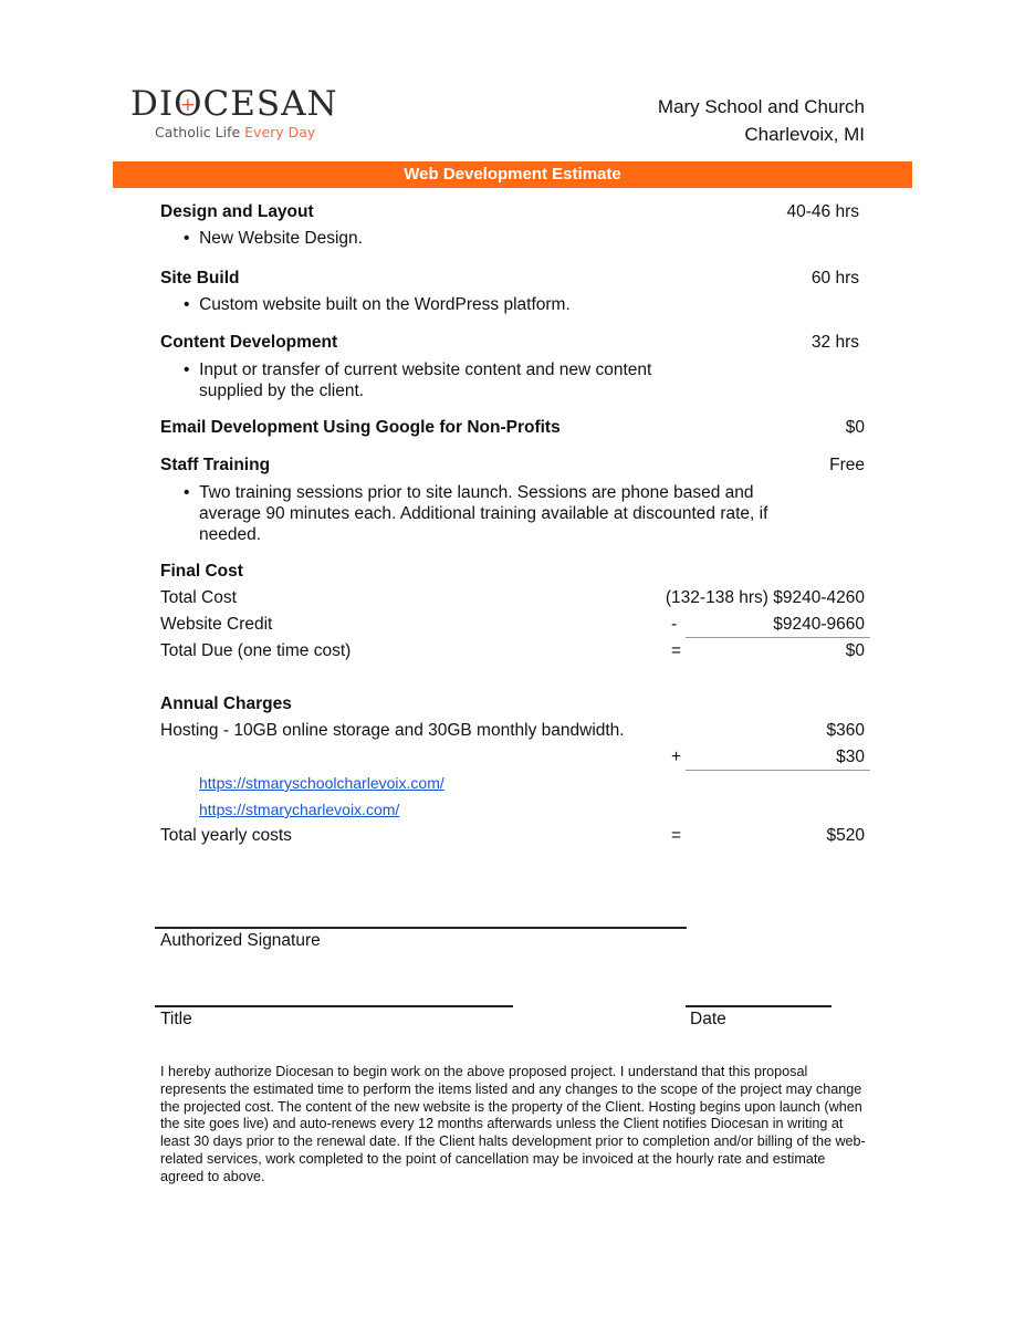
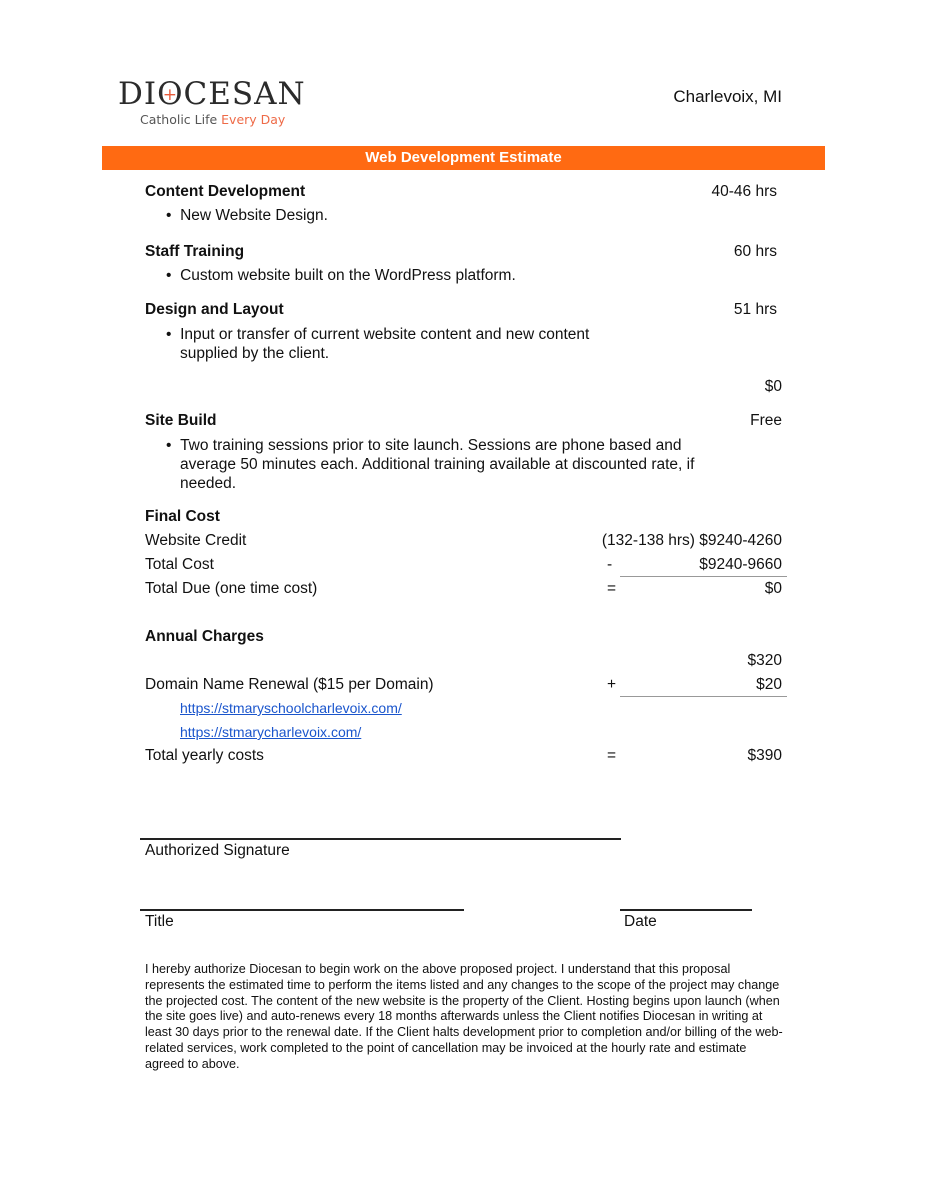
  DIO
  +
  CESAN
  Catholic Life Every Day
- Mary School and Church
  Charlevoix, MI
  Web Development Estimate
- Design and Layout
+ Content Development
  40-46 hrs
  • New Website Design.
- Site Build
+ Staff Training
  60 hrs
  • Custom website built on the WordPress platform.
- Content Development
+ Design and Layout
- 32 hrs
+ 51 hrs
  • Input or transfer of current website content and new content supplied by the client.
- Email Development Using Google for Non-Profits
  $0
- Staff Training
+ Site Build
  Free
- • Two training sessions prior to site launch. Sessions are phone based and average 90 minutes each. Additional training available at discounted rate, if needed.
+ • Two training sessions prior to site launch. Sessions are phone based and average 50 minutes each. Additional training available at discounted rate, if needed.
  Final Cost
- Total Cost
+ Website Credit
  (132-138 hrs) $9240-4260
- Website Credit
+ Total Cost
  -
  $9240-9660
  Total Due (one time cost)
  =
  $0
  Annual Charges
- Hosting - 10GB online storage and 30GB monthly bandwidth.
- $360
+ $320
+ Domain Name Renewal ($15 per Domain)
  +
- $30
+ $20
  https://stmaryschoolcharlevoix.com/
  https://stmarycharlevoix.com/
  Total yearly costs
  =
- $520
+ $390
  Authorized Signature
  Title
  Date
- I hereby authorize Diocesan to begin work on the above proposed project. I understand that this proposal represents the estimated time to perform the items listed and any changes to the scope of the project may change the projected cost. The content of the new website is the property of the Client. Hosting begins upon launch (when the site goes live) and auto-renews every 12 months afterwards unless the Client notifies Diocesan in writing at least 30 days prior to the renewal date. If the Client halts development prior to completion and/or billing of the web-related services, work completed to the point of cancellation may be invoiced at the hourly rate and estimate agreed to above.
+ I hereby authorize Diocesan to begin work on the above proposed project. I understand that this proposal represents the estimated time to perform the items listed and any changes to the scope of the project may change the projected cost. The content of the new website is the property of the Client. Hosting begins upon launch (when the site goes live) and auto-renews every 18 months afterwards unless the Client notifies Diocesan in writing at least 30 days prior to the renewal date. If the Client halts development prior to completion and/or billing of the web-related services, work completed to the point of cancellation may be invoiced at the hourly rate and estimate agreed to above.
